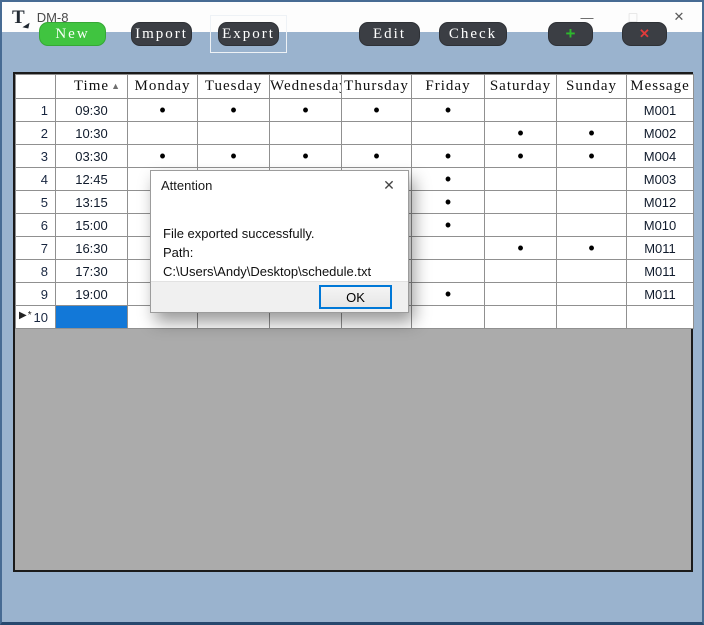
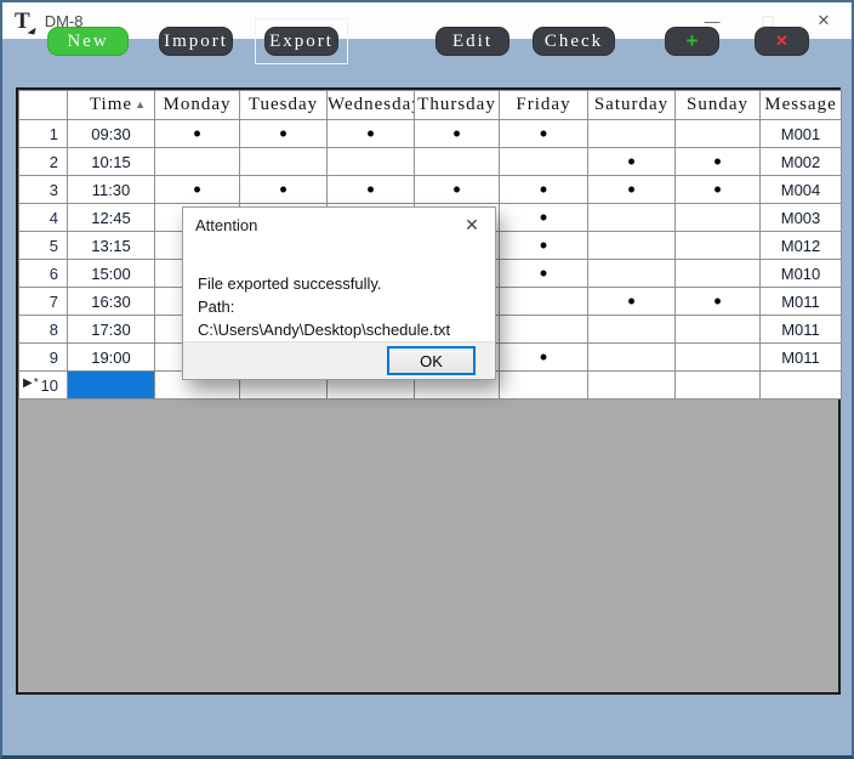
  T
  DM-8
  —
  □
  ✕
  New
  Import
  Export
  Edit
  Check
  +
  ✕
  	Time ▲	Monday	Tuesday	Wednesda	Thursday	Friday	Saturday	Sunday	Message
  1	09:30	•	•	•	•	•			M001
- 2	10:30						•	•	M002
+ 2	10:15						•	•	M002
- 3	03:30	•	•	•	•	•	•	•	M004
+ 3	11:30	•	•	•	•	•	•	•	M004
  4	12:45					•			M003
  5	13:15					•			M012
  6	15:00					•			M010
  7	16:30						•	•	M011
  8	17:30								M011
  9	19:00					•			M011
  ▶*10
  Attention
  ✕
  File exported successfully.
  Path: C:\Users\Andy\Desktop\schedule.txt
  OK
